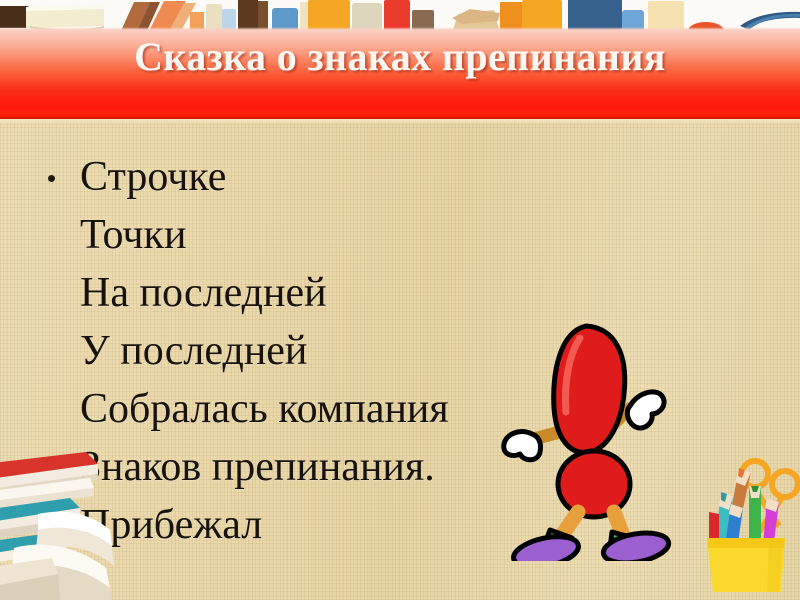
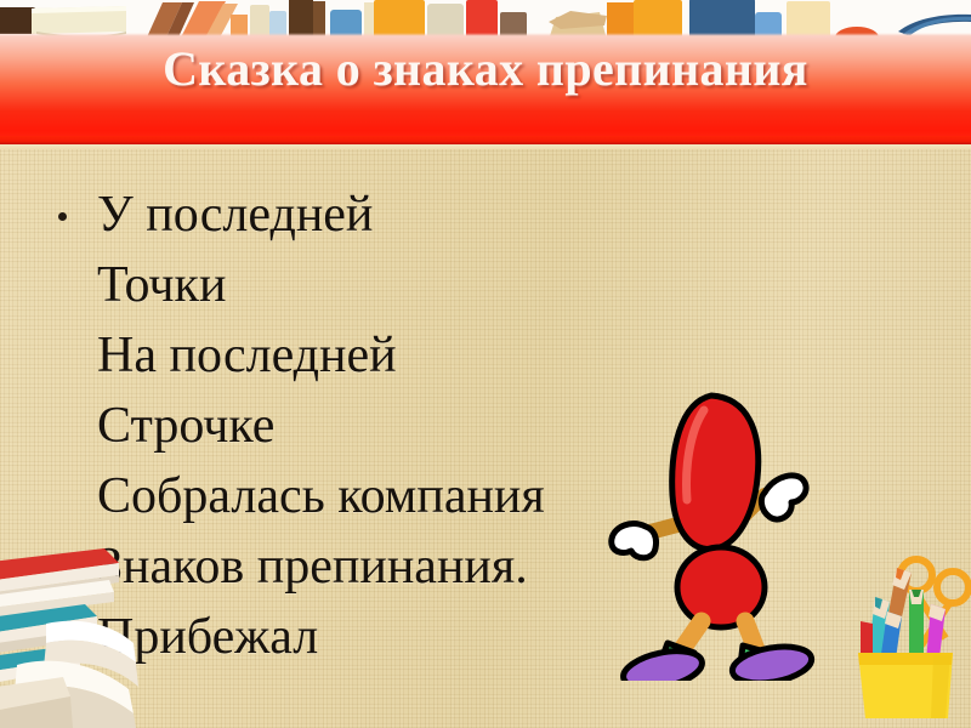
  Сказка о знаках препинания
- Строчке
+ У последней
  Точки
  На последней
- У последней
+ Строчке
  Собралась компания
  наков препинания.
  рибежал
